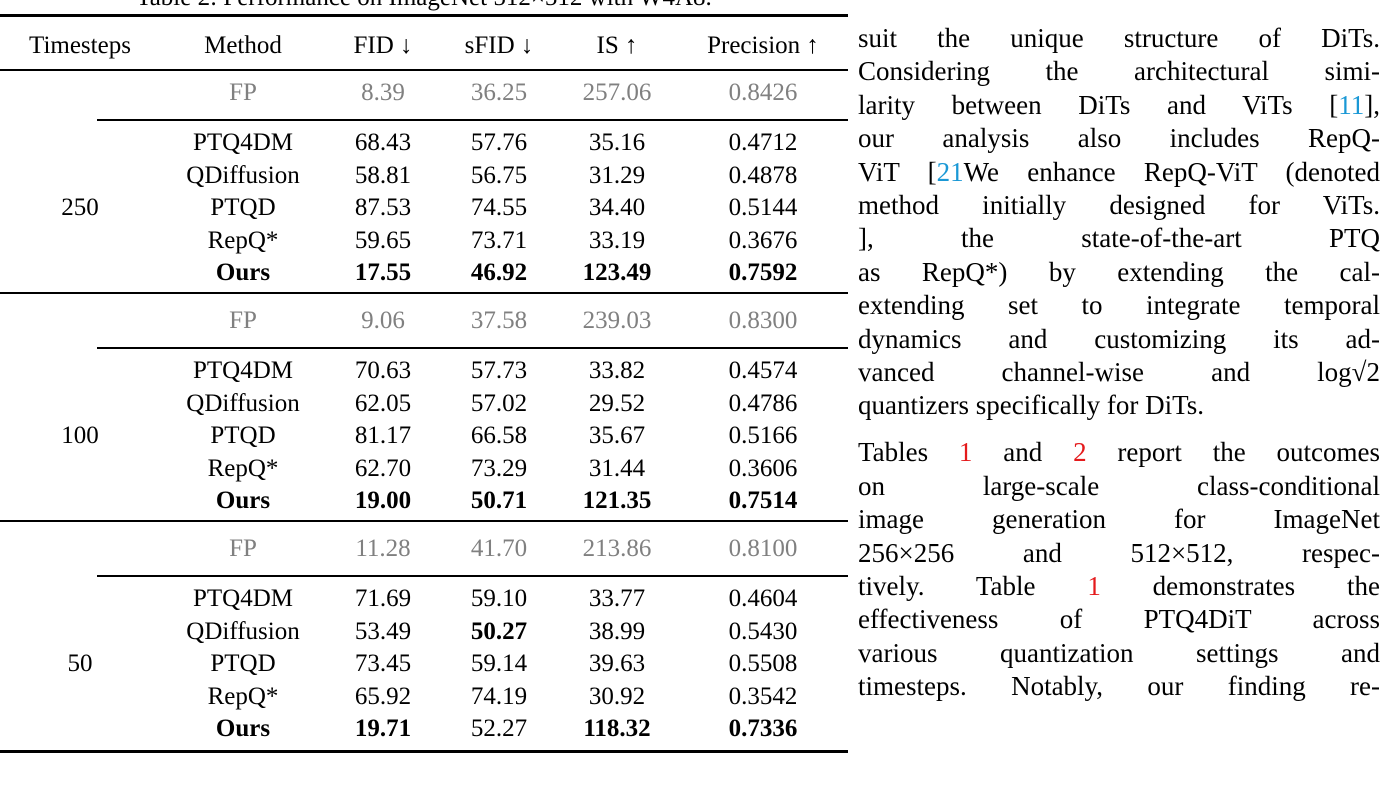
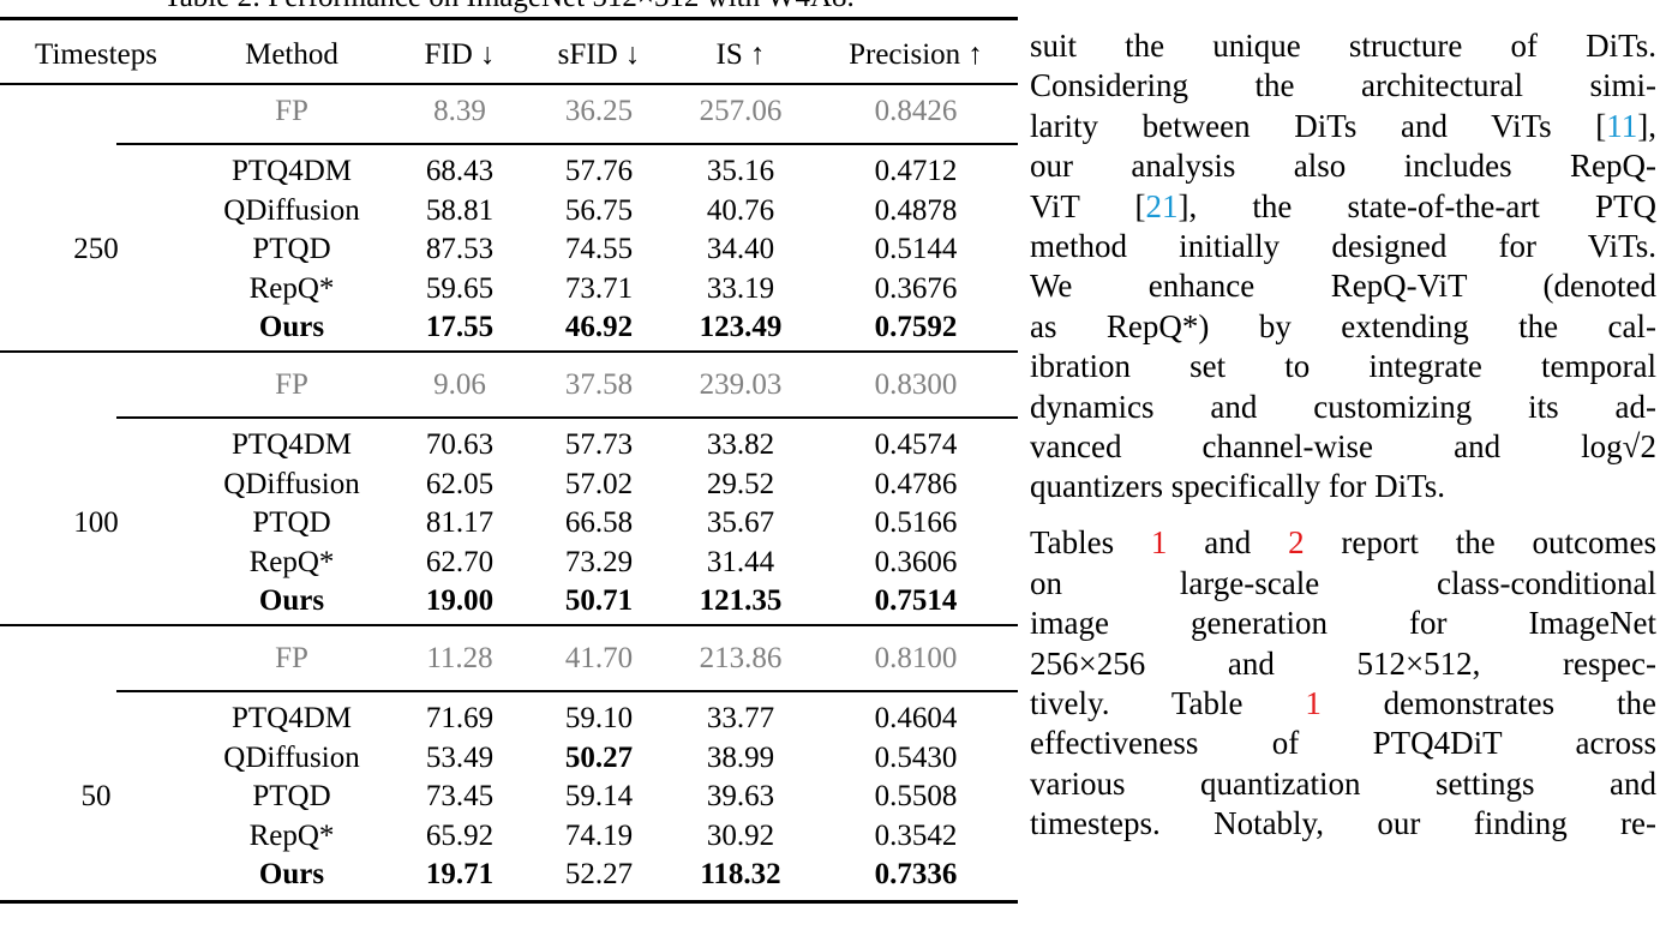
  Timesteps
  Method
  FID ↓
  sFID ↓
  IS ↑
  Precision ↑
  FP
  8.39
  36.25
  257.06
  0.8426
  PTQ4DM
  68.43
  57.76
  35.16
  0.4712
  QDiffusion
  58.81
  56.75
- 31.29
+ 40.76
  0.4878
  PTQD
  87.53
  74.55
  34.40
  0.5144
  RepQ*
  59.65
  73.71
  33.19
  0.3676
  Ours
  17.55
  46.92
  123.49
  0.7592
  250
  FP
  9.06
  37.58
  239.03
  0.8300
  PTQ4DM
  70.63
  57.73
  33.82
  0.4574
  QDiffusion
  62.05
  57.02
  29.52
  0.4786
  PTQD
  81.17
  66.58
  35.67
  0.5166
  RepQ*
  62.70
  73.29
  31.44
  0.3606
  Ours
  19.00
  50.71
  121.35
  0.7514
  100
  FP
  11.28
  41.70
  213.86
  0.8100
  PTQ4DM
  71.69
  59.10
  33.77
  0.4604
  QDiffusion
  53.49
  50.27
  38.99
  0.5430
  PTQD
  73.45
  59.14
  39.63
  0.5508
  RepQ*
  65.92
  74.19
  30.92
  0.3542
  Ours
  19.71
  52.27
  118.32
  0.7336
  50
  suit the unique structure of DiTs.
  Considering the architectural simi-
  larity between DiTs and ViTs [11],
  our analysis also includes RepQ-
- ViT [21We enhance RepQ-ViT (denoted
+ ViT [21], the state-of-the-art PTQ
  method initially designed for ViTs.
- ], the state-of-the-art PTQ
+ We enhance RepQ-ViT (denoted
  as RepQ*) by extending the cal-
- extending set to integrate temporal
+ ibration set to integrate temporal
  dynamics and customizing its ad-
  vanced channel-wise and log√2
  quantizers specifically for DiTs.
  Tables 1 and 2 report the outcomes
  on large-scale class-conditional
  image generation for ImageNet
  256×256 and 512×512, respec-
  tively. Table 1 demonstrates the
  effectiveness of PTQ4DiT across
  various quantization settings and
  timesteps. Notably, our finding re-
